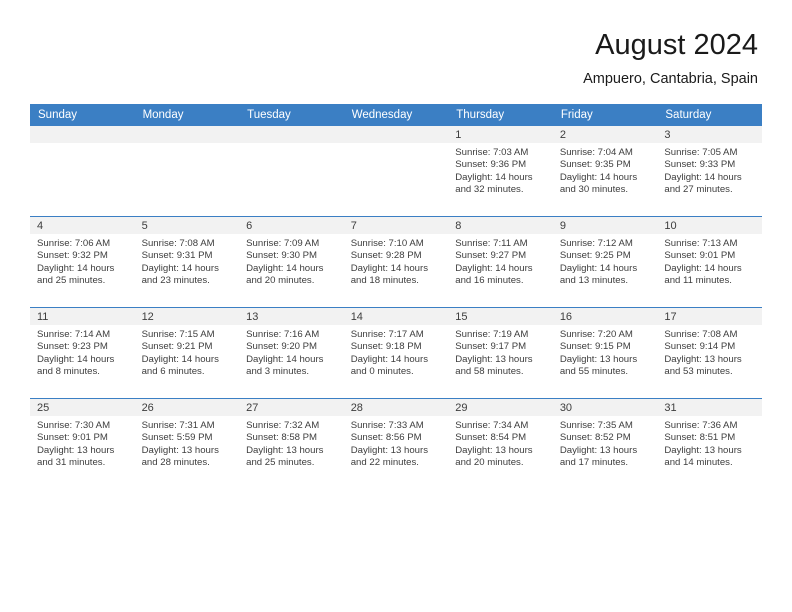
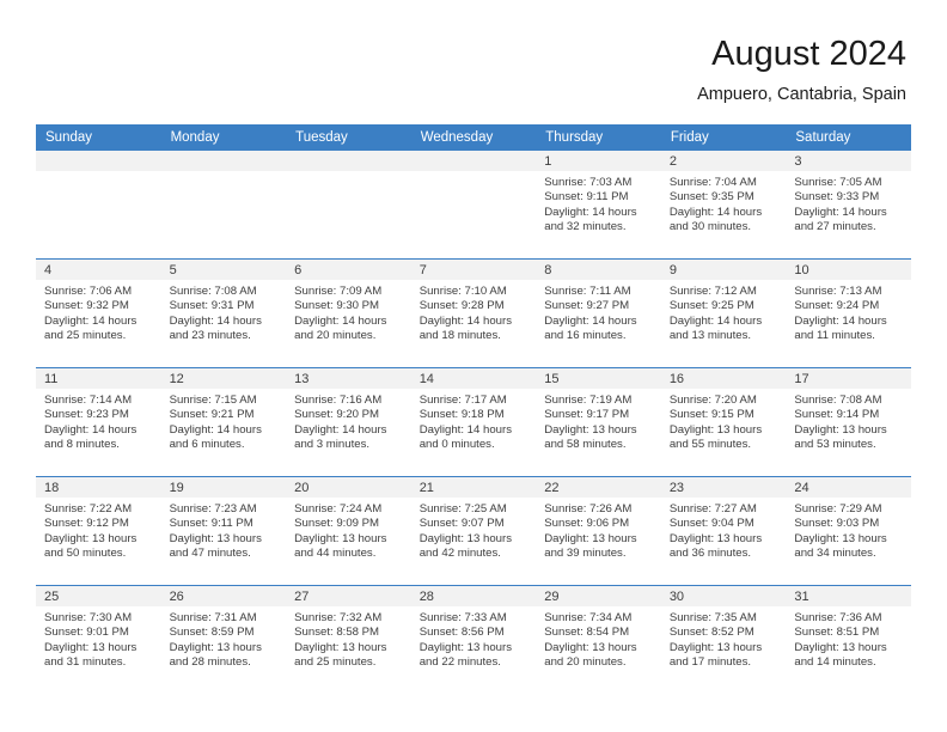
  August 2024
  Ampuero, Cantabria, Spain
  Sunday	Monday	Tuesday	Wednesday	Thursday	Friday	Saturday
- 				1Sunrise: 7:03 AMSunset: 9:36 PMDaylight: 14 hoursand 32 minutes.	2Sunrise: 7:04 AMSunset: 9:35 PMDaylight: 14 hoursand 30 minutes.	3Sunrise: 7:05 AMSunset: 9:33 PMDaylight: 14 hoursand 27 minutes.
+ 				1Sunrise: 7:03 AMSunset: 9:11 PMDaylight: 14 hoursand 32 minutes.	2Sunrise: 7:04 AMSunset: 9:35 PMDaylight: 14 hoursand 30 minutes.	3Sunrise: 7:05 AMSunset: 9:33 PMDaylight: 14 hoursand 27 minutes.
- 4Sunrise: 7:06 AMSunset: 9:32 PMDaylight: 14 hoursand 25 minutes.	5Sunrise: 7:08 AMSunset: 9:31 PMDaylight: 14 hoursand 23 minutes.	6Sunrise: 7:09 AMSunset: 9:30 PMDaylight: 14 hoursand 20 minutes.	7Sunrise: 7:10 AMSunset: 9:28 PMDaylight: 14 hoursand 18 minutes.	8Sunrise: 7:11 AMSunset: 9:27 PMDaylight: 14 hoursand 16 minutes.	9Sunrise: 7:12 AMSunset: 9:25 PMDaylight: 14 hoursand 13 minutes.	10Sunrise: 7:13 AMSunset: 9:01 PMDaylight: 14 hoursand 11 minutes.
+ 4Sunrise: 7:06 AMSunset: 9:32 PMDaylight: 14 hoursand 25 minutes.	5Sunrise: 7:08 AMSunset: 9:31 PMDaylight: 14 hoursand 23 minutes.	6Sunrise: 7:09 AMSunset: 9:30 PMDaylight: 14 hoursand 20 minutes.	7Sunrise: 7:10 AMSunset: 9:28 PMDaylight: 14 hoursand 18 minutes.	8Sunrise: 7:11 AMSunset: 9:27 PMDaylight: 14 hoursand 16 minutes.	9Sunrise: 7:12 AMSunset: 9:25 PMDaylight: 14 hoursand 13 minutes.	10Sunrise: 7:13 AMSunset: 9:24 PMDaylight: 14 hoursand 11 minutes.
  11Sunrise: 7:14 AMSunset: 9:23 PMDaylight: 14 hoursand 8 minutes.	12Sunrise: 7:15 AMSunset: 9:21 PMDaylight: 14 hoursand 6 minutes.	13Sunrise: 7:16 AMSunset: 9:20 PMDaylight: 14 hoursand 3 minutes.	14Sunrise: 7:17 AMSunset: 9:18 PMDaylight: 14 hoursand 0 minutes.	15Sunrise: 7:19 AMSunset: 9:17 PMDaylight: 13 hoursand 58 minutes.	16Sunrise: 7:20 AMSunset: 9:15 PMDaylight: 13 hoursand 55 minutes.	17Sunrise: 7:08 AMSunset: 9:14 PMDaylight: 13 hoursand 53 minutes.
+ 18Sunrise: 7:22 AMSunset: 9:12 PMDaylight: 13 hoursand 50 minutes.	19Sunrise: 7:23 AMSunset: 9:11 PMDaylight: 13 hoursand 47 minutes.	20Sunrise: 7:24 AMSunset: 9:09 PMDaylight: 13 hoursand 44 minutes.	21Sunrise: 7:25 AMSunset: 9:07 PMDaylight: 13 hoursand 42 minutes.	22Sunrise: 7:26 AMSunset: 9:06 PMDaylight: 13 hoursand 39 minutes.	23Sunrise: 7:27 AMSunset: 9:04 PMDaylight: 13 hoursand 36 minutes.	24Sunrise: 7:29 AMSunset: 9:03 PMDaylight: 13 hoursand 34 minutes.
- 25Sunrise: 7:30 AMSunset: 9:01 PMDaylight: 13 hoursand 31 minutes.	26Sunrise: 7:31 AMSunset: 5:59 PMDaylight: 13 hoursand 28 minutes.	27Sunrise: 7:32 AMSunset: 8:58 PMDaylight: 13 hoursand 25 minutes.	28Sunrise: 7:33 AMSunset: 8:56 PMDaylight: 13 hoursand 22 minutes.	29Sunrise: 7:34 AMSunset: 8:54 PMDaylight: 13 hoursand 20 minutes.	30Sunrise: 7:35 AMSunset: 8:52 PMDaylight: 13 hoursand 17 minutes.	31Sunrise: 7:36 AMSunset: 8:51 PMDaylight: 13 hoursand 14 minutes.
+ 25Sunrise: 7:30 AMSunset: 9:01 PMDaylight: 13 hoursand 31 minutes.	26Sunrise: 7:31 AMSunset: 8:59 PMDaylight: 13 hoursand 28 minutes.	27Sunrise: 7:32 AMSunset: 8:58 PMDaylight: 13 hoursand 25 minutes.	28Sunrise: 7:33 AMSunset: 8:56 PMDaylight: 13 hoursand 22 minutes.	29Sunrise: 7:34 AMSunset: 8:54 PMDaylight: 13 hoursand 20 minutes.	30Sunrise: 7:35 AMSunset: 8:52 PMDaylight: 13 hoursand 17 minutes.	31Sunrise: 7:36 AMSunset: 8:51 PMDaylight: 13 hoursand 14 minutes.
